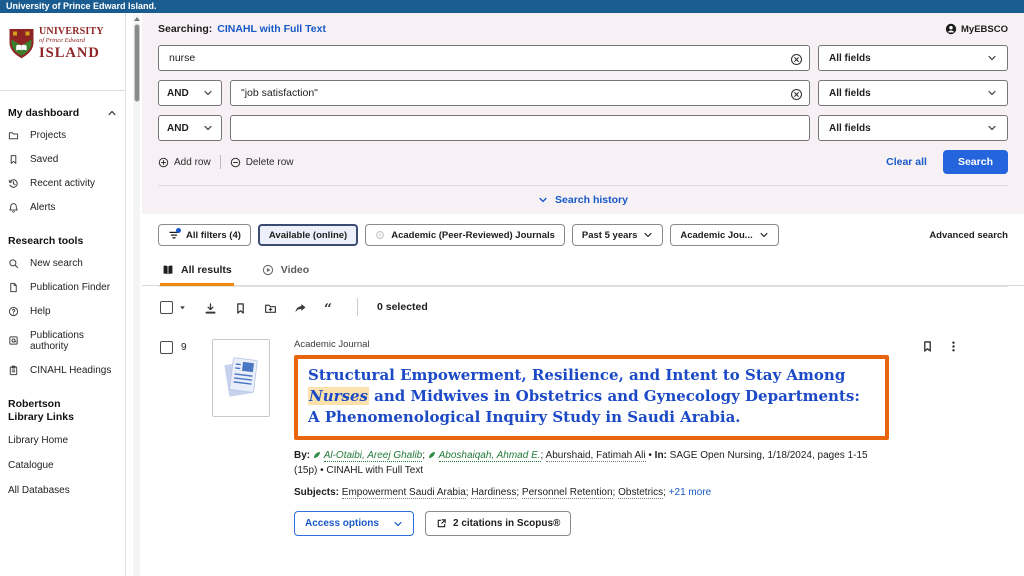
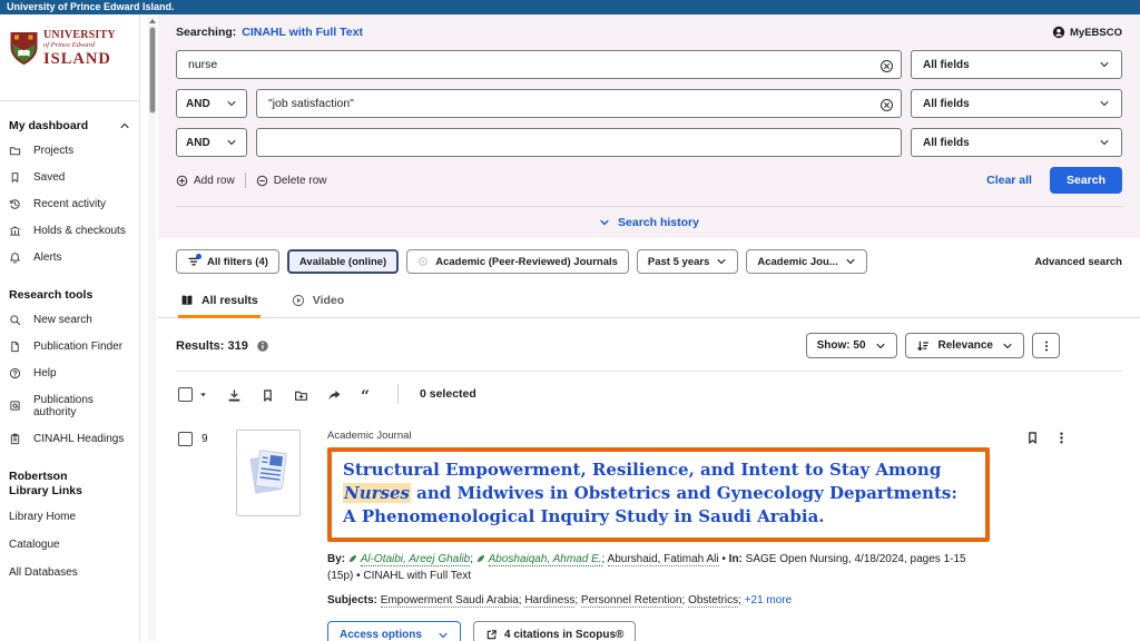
  University of Prince Edward Island.
  UNIVERSITY
  ISLAND
  My dashboard
  Projects
  Saved
  Recent activity
+ Holds & checkouts
  Alerts
  Research tools
  New search
  Publication Finder
  Help
  Publications authority
  CINAHL Headings
  Robertson Library Links
  Library Home
  Catalogue
  All Databases
  Searching:
  CINAHL with Full Text
  MyEBSCO
  nurse
  All fields
  AND
  "job satisfaction"
  All fields
  AND
  All fields
  Add row
  Delete row
  Clear all
  Search
  Search history
  All filters (4)
  Available (online)
  Academic (Peer-Reviewed) Journals
  Past 5 years
  Academic Jou...
  Advanced search
  All results
  Video
+ Results: 319
+ Show: 50
+ Relevance
  “
  0 selected
  9
  Academic Journal
  Structural Empowerment, Resilience, and Intent to Stay Among Nurses and Midwives in Obstetrics and Gynecology Departments: A Phenomenological Inquiry Study in Saudi Arabia.
- By: Al-Otaibi, Areej Ghalib; Aboshaiqah, Ahmad E.; Aburshaid, Fatimah Ali • In: SAGE Open Nursing, 1/18/2024, pages 1-15
+ By: Al-Otaibi, Areej Ghalib; Aboshaiqah, Ahmad E.; Aburshaid, Fatimah Ali • In: SAGE Open Nursing, 4/18/2024, pages 1-15
  (15p) • CINAHL with Full Text
  Subjects: Empowerment Saudi Arabia; Hardiness; Personnel Retention; Obstetrics; +21 more
  Access options
- 2 citations in Scopus®
+ 4 citations in Scopus®
